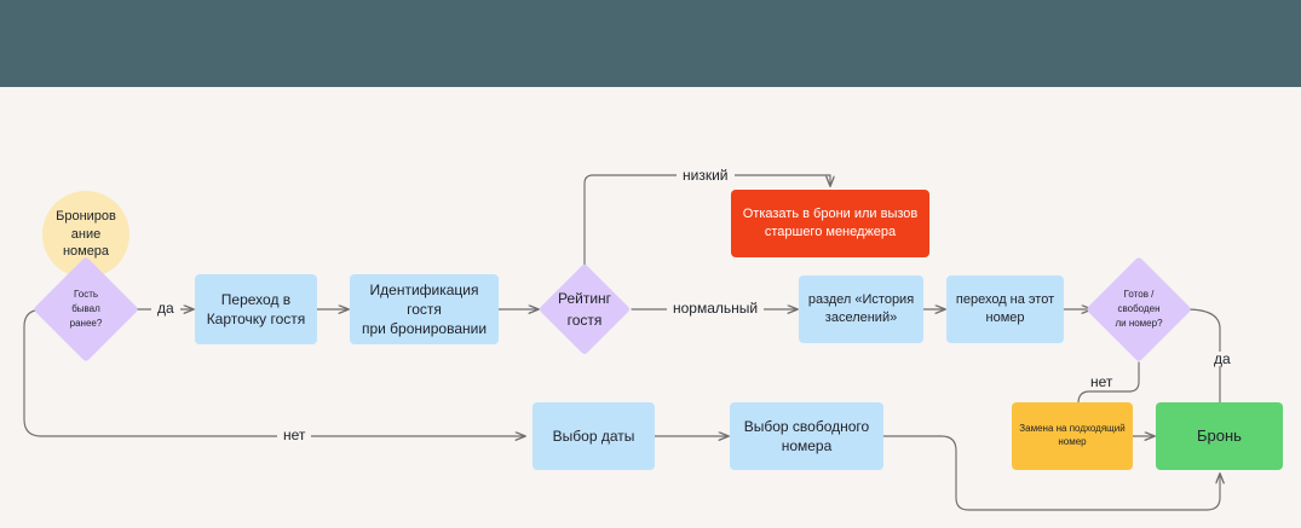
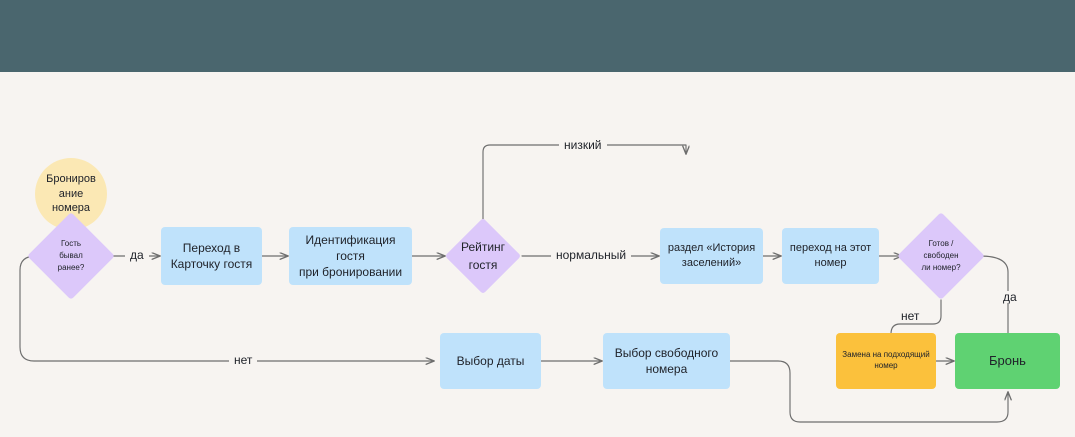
  Брониров
  ание
  номера
  Гость
  бывал
  ранее?
  Переход в
  Карточку гостя
  Идентификация гостя
  при бронировании
  Рейтинг
  гостя
- Отказать в брони или вызов
- старшего менеджера
  раздел «История
  заселений»
  переход на этот
  номер
  Готов /
  свободен
  ли номер?
  Выбор даты
  Выбор свободного
  номера
  Замена на подходящий
  номер
  Бронь
  да
  нет
  низкий
  нормальный
  да
  нет
